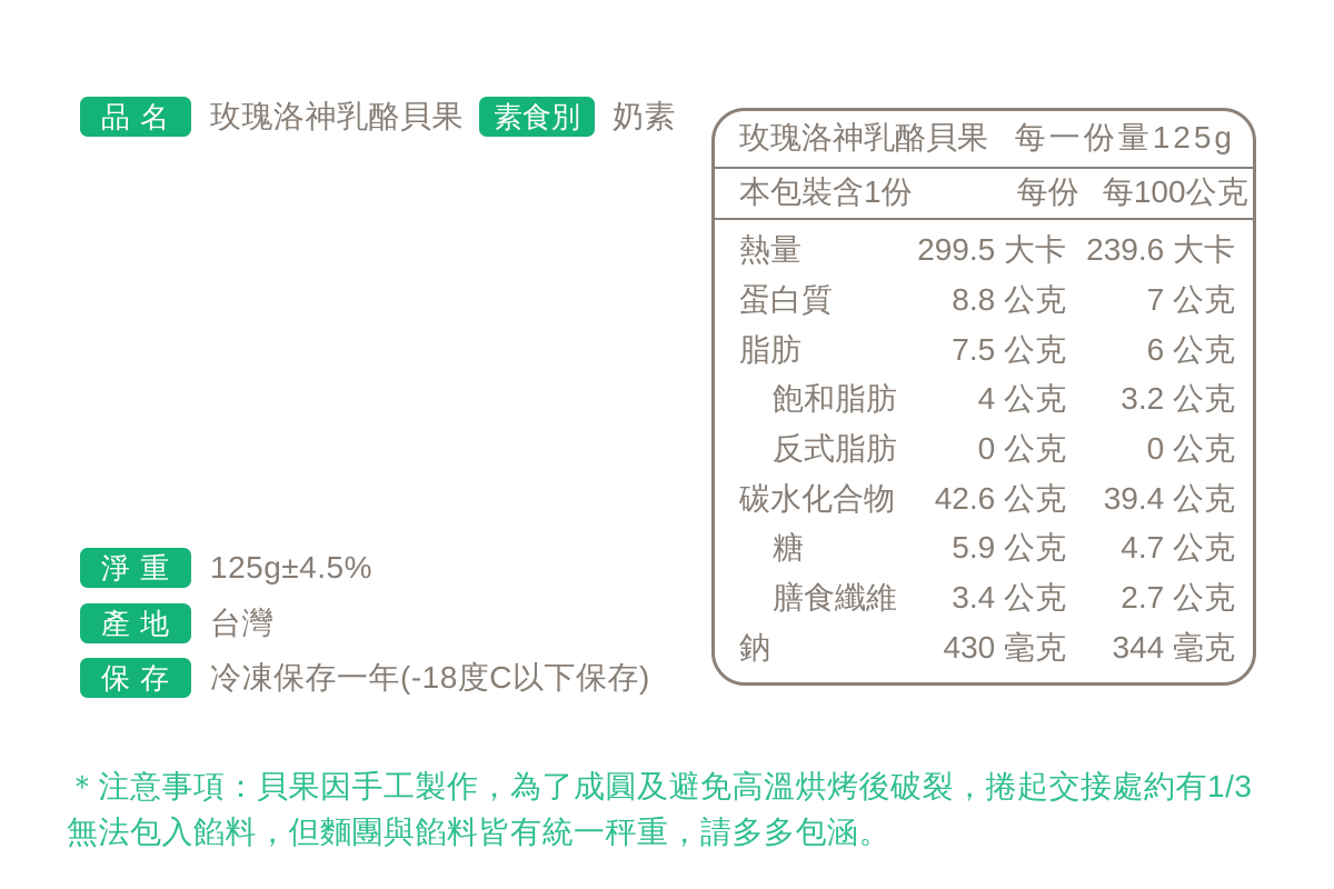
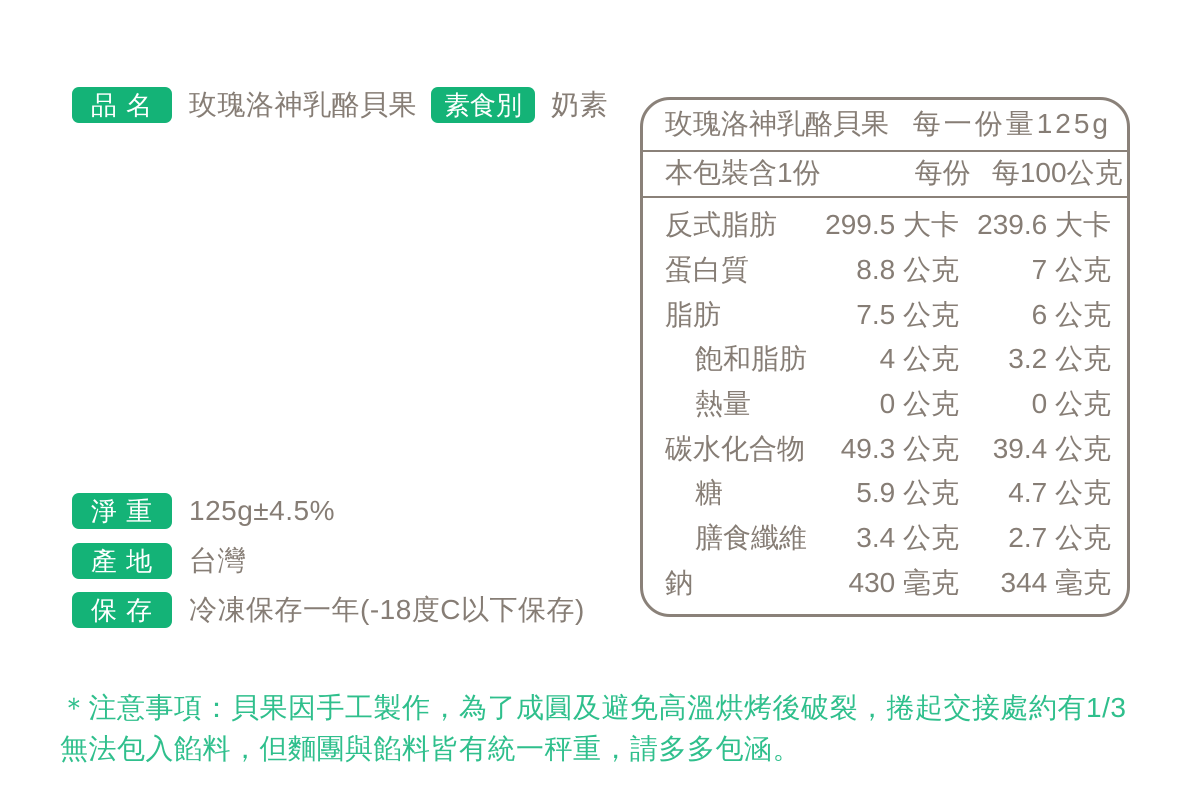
  品 名
  玫瑰洛神乳酪貝果
  素食別
  奶素
  淨 重
  125g±4.5%
  產 地
  台灣
  保 存
  冷凍保存一年(-18度C以下保存)
  玫瑰洛神乳酪貝果
  每一份量125g
  本包裝含1份
  每份
  每100公克
- 熱量
+ 反式脂肪
  299.5 大卡
  239.6 大卡
  蛋白質
  8.8 公克
  7 公克
  脂肪
  7.5 公克
  6 公克
  飽和脂肪
  4 公克
  3.2 公克
- 反式脂肪
+ 熱量
  0 公克
  0 公克
  碳水化合物
- 42.6 公克
+ 49.3 公克
  39.4 公克
  糖
  5.9 公克
  4.7 公克
  膳食纖維
  3.4 公克
  2.7 公克
  鈉
  430 毫克
  344 毫克
  ＊注意事項：貝果因手工製作，為了成圓及避免高溫烘烤後破裂，捲起交接處約有1/3無法包入餡料，但麵團與餡料皆有統一秤重，請多多包涵。
